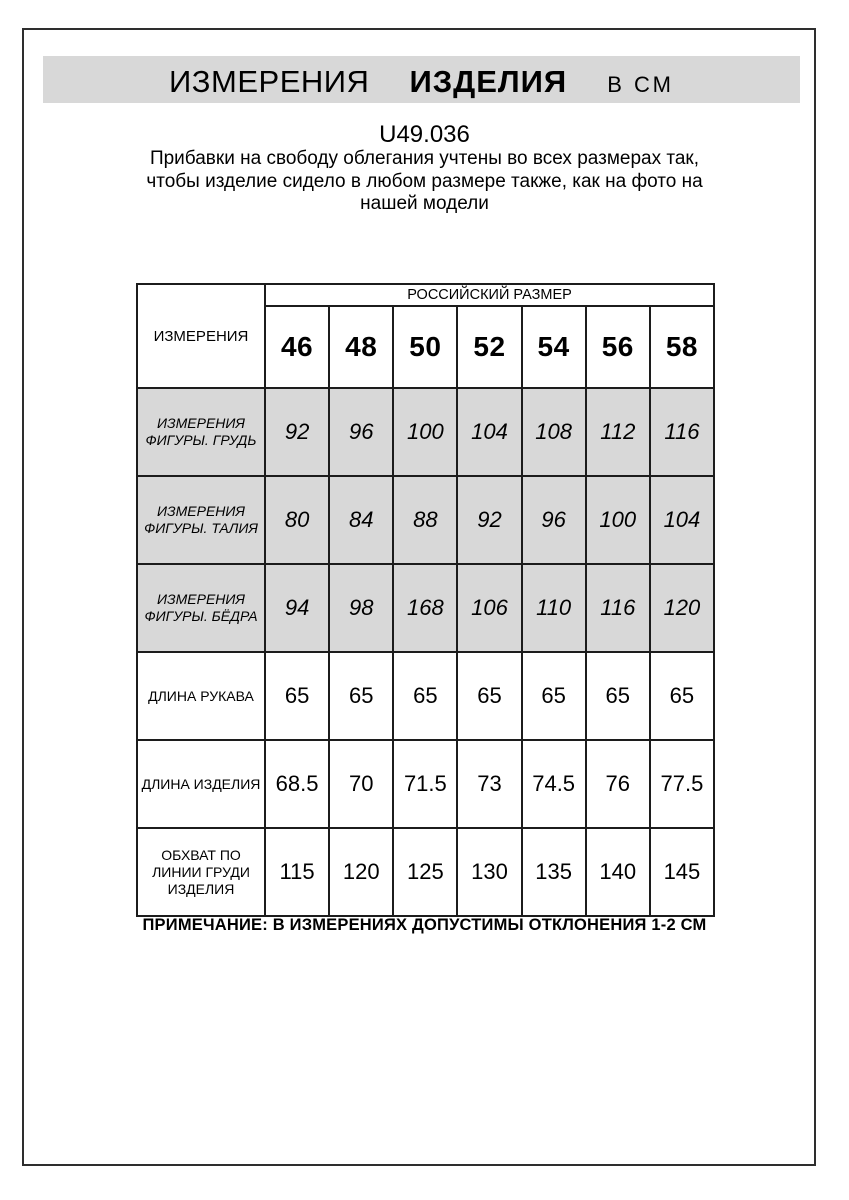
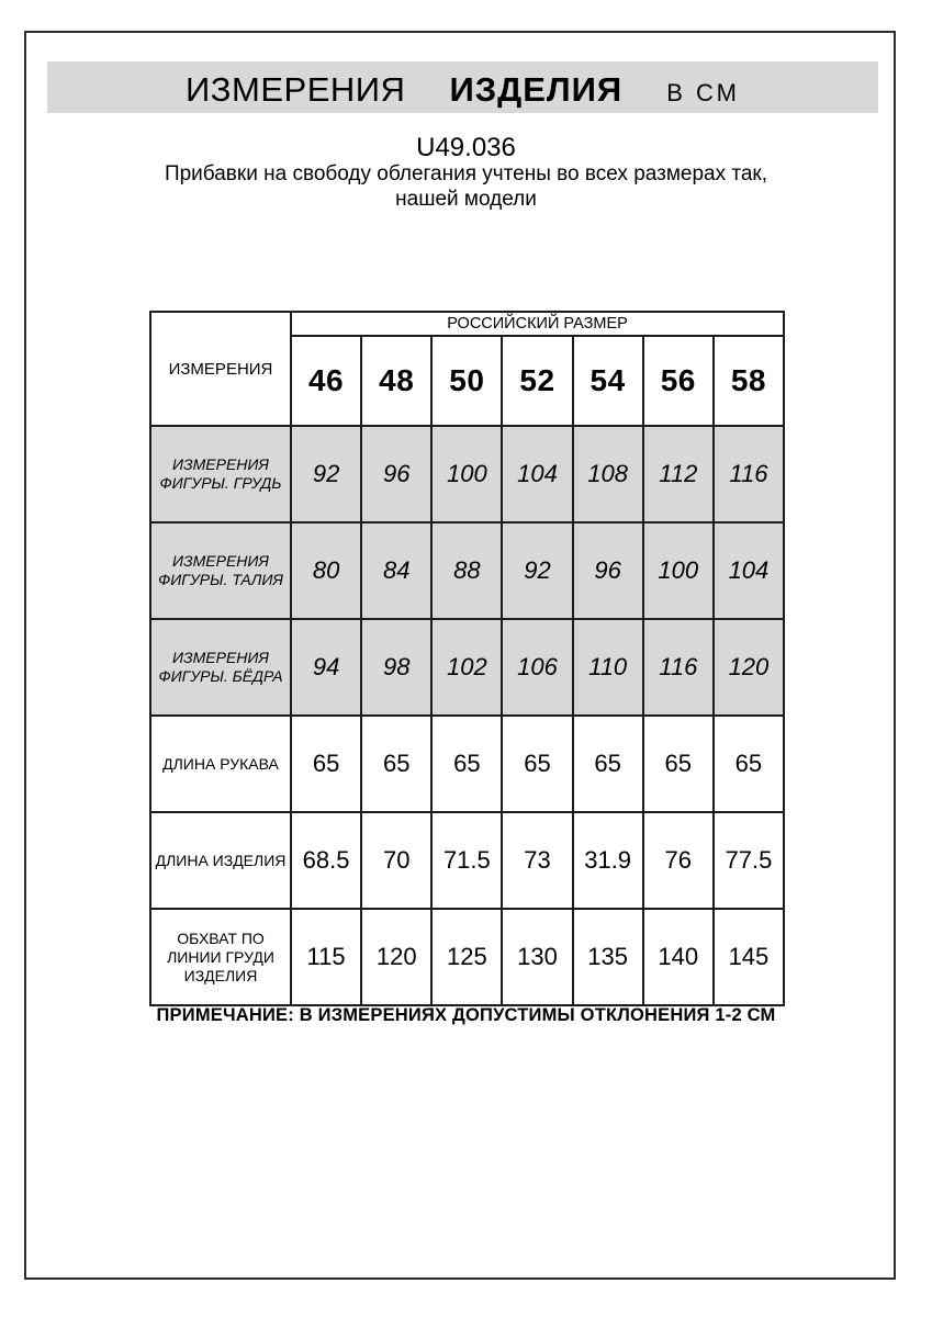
  ИЗМЕРЕНИЯ
  ИЗДЕЛИЯ
  В СМ
  U49.036
  Прибавки на свободу облегания учтены во всех размерах так,
- чтобы изделие сидело в любом размере также, как на фото на
  нашей модели
  ИЗМЕРЕНИЯ	РОССИЙСКИЙ РАЗМЕР
  46	48	50	52	54	56	58
  ИЗМЕРЕНИЯ ФИГУРЫ. ГРУДЬ	92	96	100	104	108	112	116
  ИЗМЕРЕНИЯ ФИГУРЫ. ТАЛИЯ	80	84	88	92	96	100	104
- ИЗМЕРЕНИЯ ФИГУРЫ. БЁДРА	94	98	168	106	110	116	120
+ ИЗМЕРЕНИЯ ФИГУРЫ. БЁДРА	94	98	102	106	110	116	120
  ДЛИНА РУКАВА	65	65	65	65	65	65	65
- ДЛИНА ИЗДЕЛИЯ	68.5	70	71.5	73	74.5	76	77.5
+ ДЛИНА ИЗДЕЛИЯ	68.5	70	71.5	73	31.9	76	77.5
  ОБХВАТ ПО ЛИНИИ ГРУДИ ИЗДЕЛИЯ	115	120	125	130	135	140	145
  ПРИМЕЧАНИЕ: В ИЗМЕРЕНИЯХ ДОПУСТИМЫ ОТКЛОНЕНИЯ 1-2 СМ
